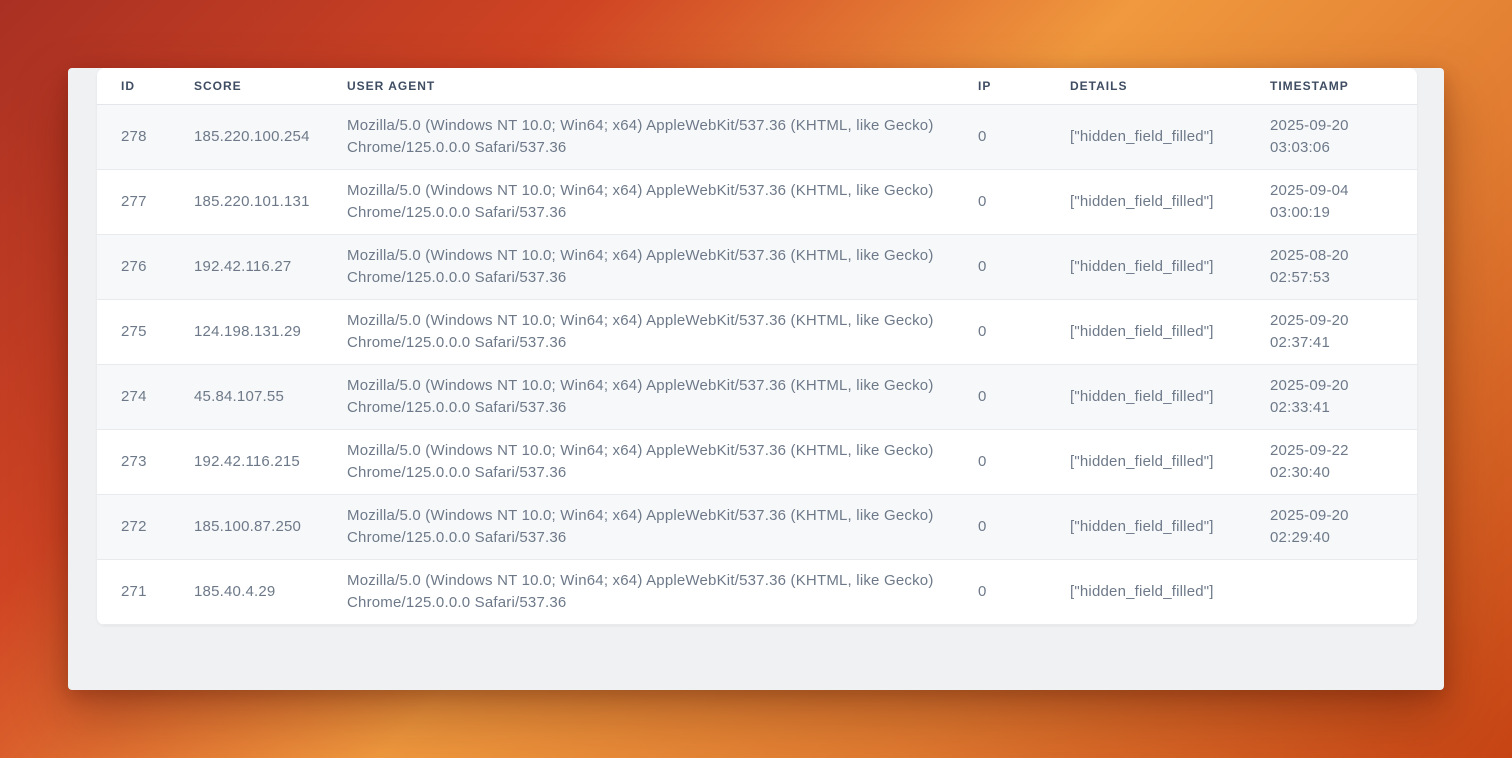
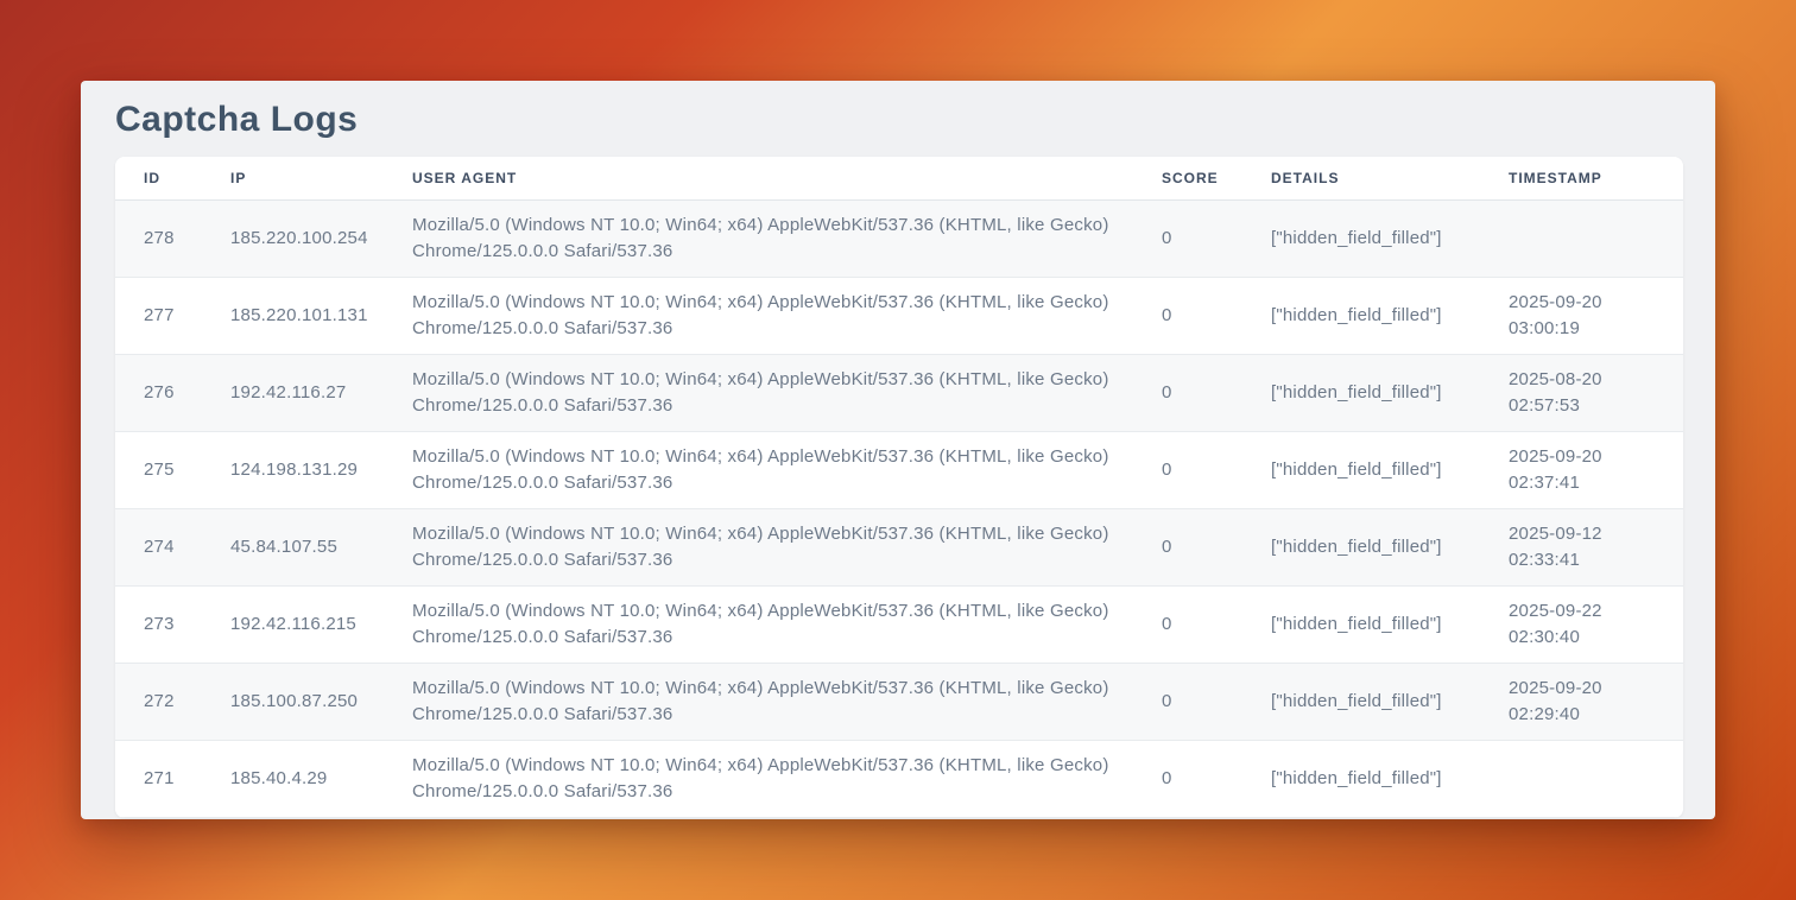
+ Captcha Logs
  ID
- SCORE
+ IP
  USER AGENT
- IP
+ SCORE
  DETAILS
  TIMESTAMP
  278
  185.220.100.254
  Mozilla/5.0 (Windows NT 10.0; Win64; x64) AppleWebKit/537.36 (KHTML, like Gecko) Chrome/125.0.0.0 Safari/537.36
  0
  ["hidden_field_filled"]
- 2025-09-20 03:03:06
  277
  185.220.101.131
  Mozilla/5.0 (Windows NT 10.0; Win64; x64) AppleWebKit/537.36 (KHTML, like Gecko) Chrome/125.0.0.0 Safari/537.36
  0
  ["hidden_field_filled"]
- 2025-09-04 03:00:19
+ 2025-09-20 03:00:19
  276
  192.42.116.27
  Mozilla/5.0 (Windows NT 10.0; Win64; x64) AppleWebKit/537.36 (KHTML, like Gecko) Chrome/125.0.0.0 Safari/537.36
  0
  ["hidden_field_filled"]
  2025-08-20 02:57:53
  275
  124.198.131.29
  Mozilla/5.0 (Windows NT 10.0; Win64; x64) AppleWebKit/537.36 (KHTML, like Gecko) Chrome/125.0.0.0 Safari/537.36
  0
  ["hidden_field_filled"]
  2025-09-20 02:37:41
  274
  45.84.107.55
  Mozilla/5.0 (Windows NT 10.0; Win64; x64) AppleWebKit/537.36 (KHTML, like Gecko) Chrome/125.0.0.0 Safari/537.36
  0
  ["hidden_field_filled"]
- 2025-09-20 02:33:41
+ 2025-09-12 02:33:41
  273
  192.42.116.215
  Mozilla/5.0 (Windows NT 10.0; Win64; x64) AppleWebKit/537.36 (KHTML, like Gecko) Chrome/125.0.0.0 Safari/537.36
  0
  ["hidden_field_filled"]
  2025-09-22 02:30:40
  272
  185.100.87.250
  Mozilla/5.0 (Windows NT 10.0; Win64; x64) AppleWebKit/537.36 (KHTML, like Gecko) Chrome/125.0.0.0 Safari/537.36
  0
  ["hidden_field_filled"]
  2025-09-20 02:29:40
  271
  185.40.4.29
  Mozilla/5.0 (Windows NT 10.0; Win64; x64) AppleWebKit/537.36 (KHTML, like Gecko) Chrome/125.0.0.0 Safari/537.36
  0
  ["hidden_field_filled"]
